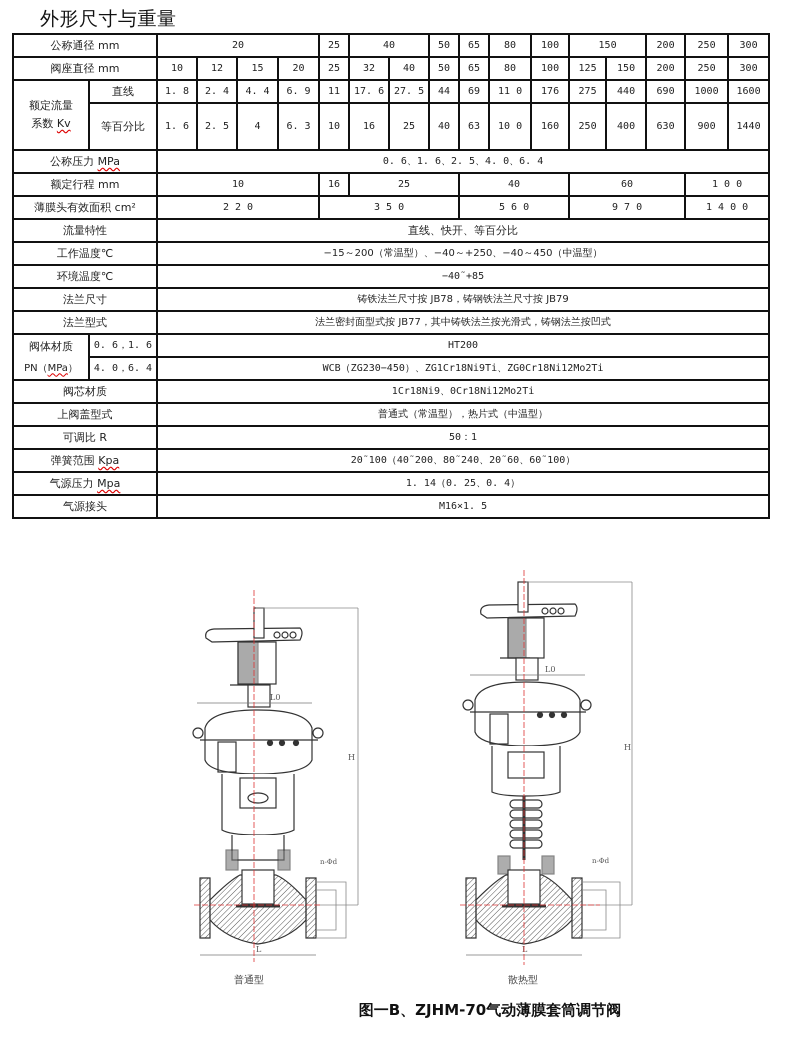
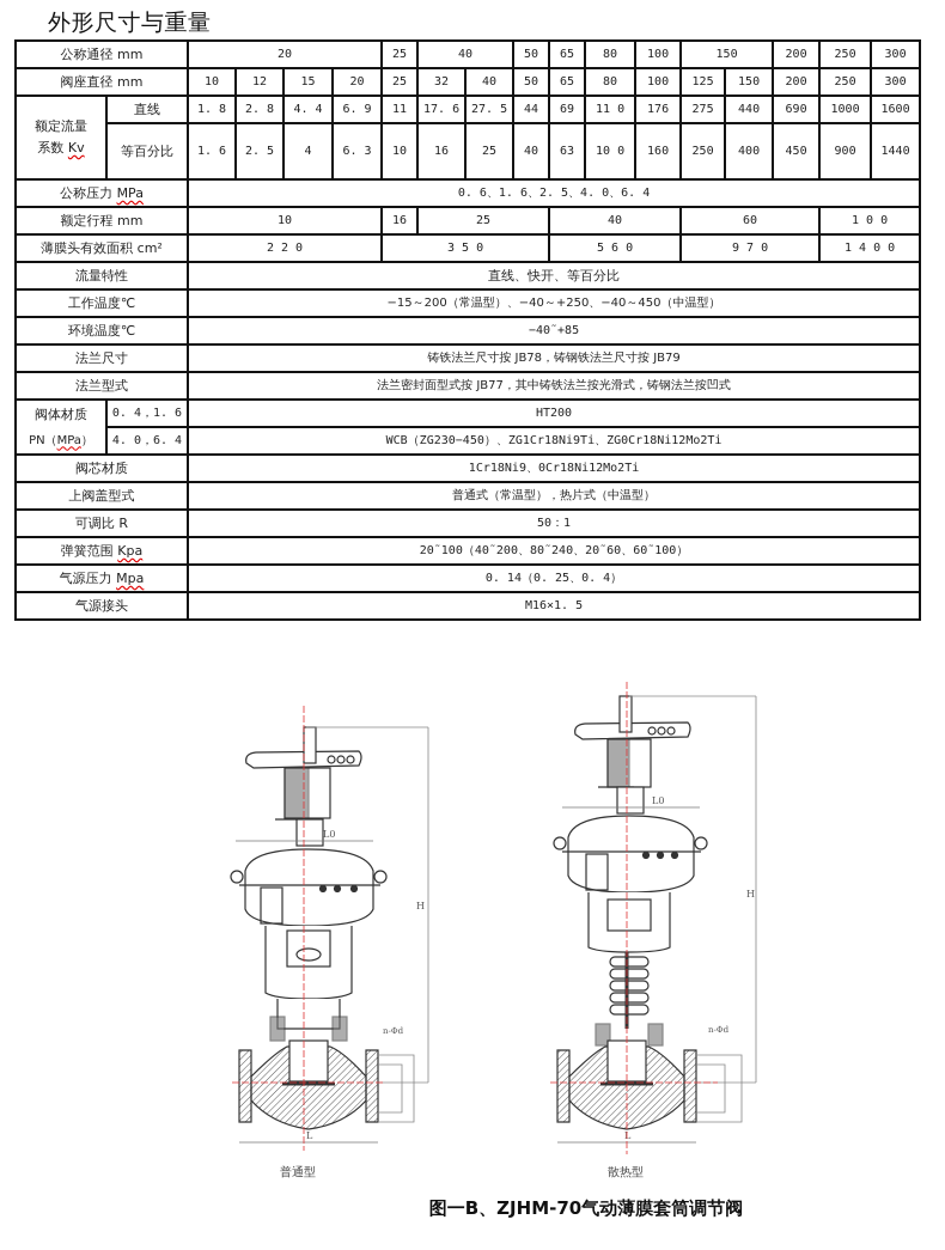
  外形尺寸与重量
  公称通径 mm	20	25	40	50	65	80	100	150	200	250	300
  阀座直径 mm	10	12	15	20	25	32	40	50	65	80	100	125	150	200	250	300
- 额定流量 系数 Kv	直线	1. 8	2. 4	4. 4	6. 9	11	17. 6	27. 5	44	69	11 0	176	275	440	690	1000	1600
+ 额定流量 系数 Kv	直线	1. 8	2. 8	4. 4	6. 9	11	17. 6	27. 5	44	69	11 0	176	275	440	690	1000	1600
- 等百分比	1. 6	2. 5	4	6. 3	10	16	25	40	63	10 0	160	250	400	630	900	1440
+ 等百分比	1. 6	2. 5	4	6. 3	10	16	25	40	63	10 0	160	250	400	450	900	1440
  公称压力 MPa	0. 6、1. 6、2. 5、4. 0、6. 4
  额定行程 mm	10	16	25	40	60	1 0 0
  薄膜头有效面积 cm²	2 2 0	3 5 0	5 6 0	9 7 0	1 4 0 0
  流量特性	直线、快开、等百分比
  工作温度℃	−15～200（常温型）、−40～+250、−40～450（中温型）
  环境温度℃	−40˜+85
  法兰尺寸	铸铁法兰尺寸按 JB78，铸钢铁法兰尺寸按 JB79
  法兰型式	法兰密封面型式按 JB77，其中铸铁法兰按光滑式，铸钢法兰按凹式
- 阀体材质	0. 6，1. 6	HT200
+ 阀体材质	0. 4，1. 6	HT200
  PN（MPa）	4. 0，6. 4	WCB（ZG230−450）、ZG1Cr18Ni9Ti、ZG0Cr18Ni12Mo2Ti
  阀芯材质	1Cr18Ni9、0Cr18Ni12Mo2Ti
  上阀盖型式	普通式（常温型），热片式（中温型）
  可调比 R	50：1
  弹簧范围 Kpa	20˜100（40˜200、80˜240、20˜60、60˜100）
- 气源压力 Mpa	1. 14（0. 25、0. 4）
+ 气源压力 Mpa	0. 14（0. 25、0. 4）
  气源接头	M16×1. 5
  L0
  L
  H
  n-Φd
  L0
  L
  H
  n-Φd
  普通型
  散热型
  图一B、ZJHM-70气动薄膜套筒调节阀
